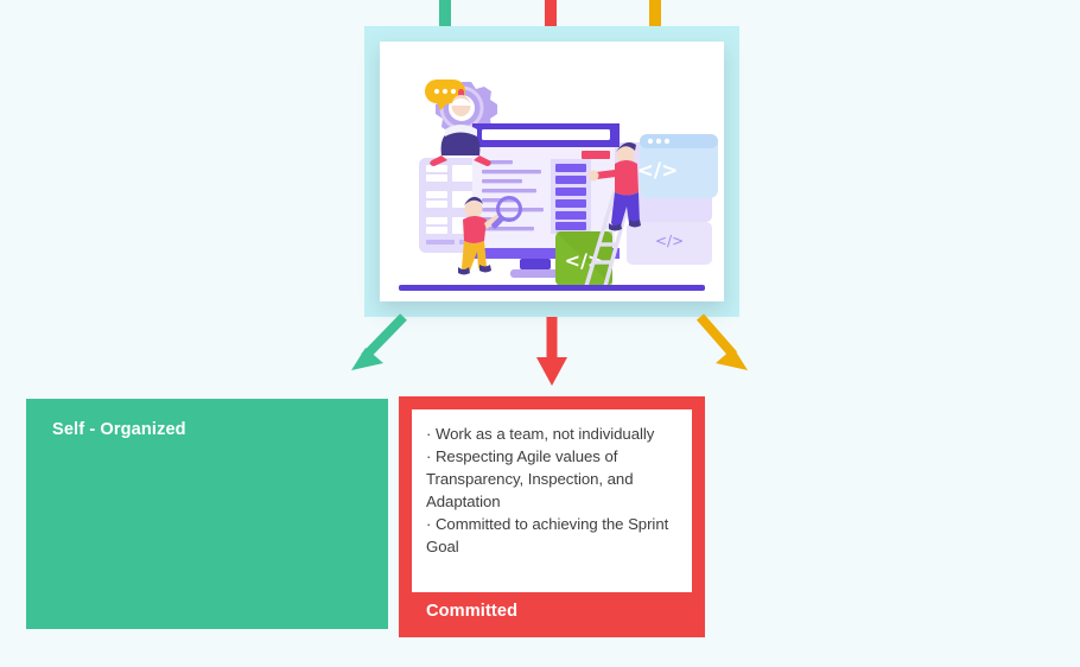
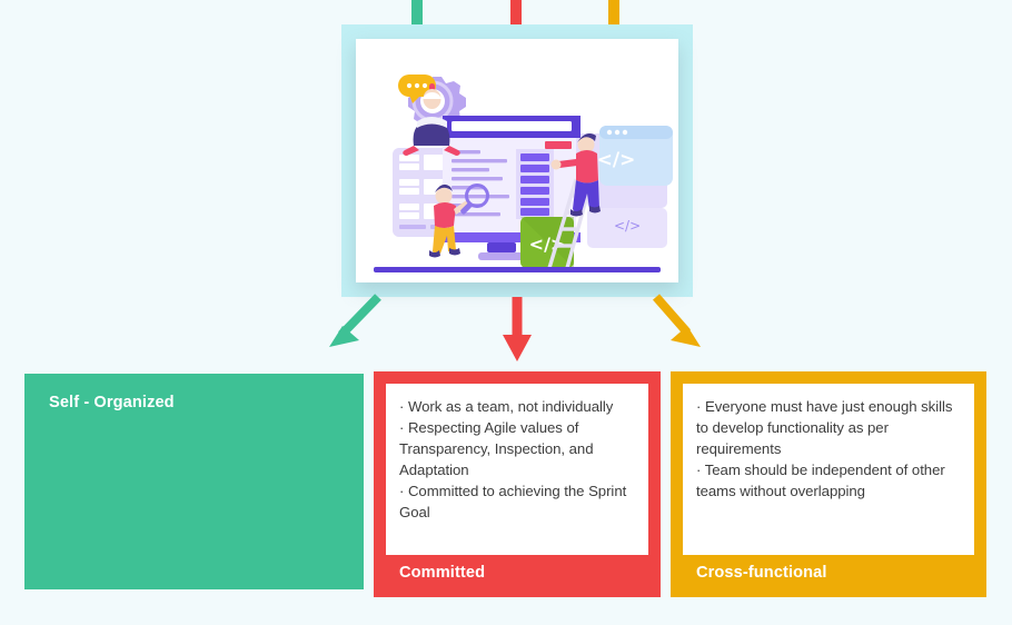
  </>
  </>
  Self - Organized
  · Work as a team, not individually
  · Respecting Agile values of Transparency, Inspection, and Adaptation
  · Committed to achieving the Sprint Goal
  Committed
+ · Everyone must have just enough skills to develop functionality as per requirements
+ · Team should be independent of other teams without overlapping
+ Cross-functional
